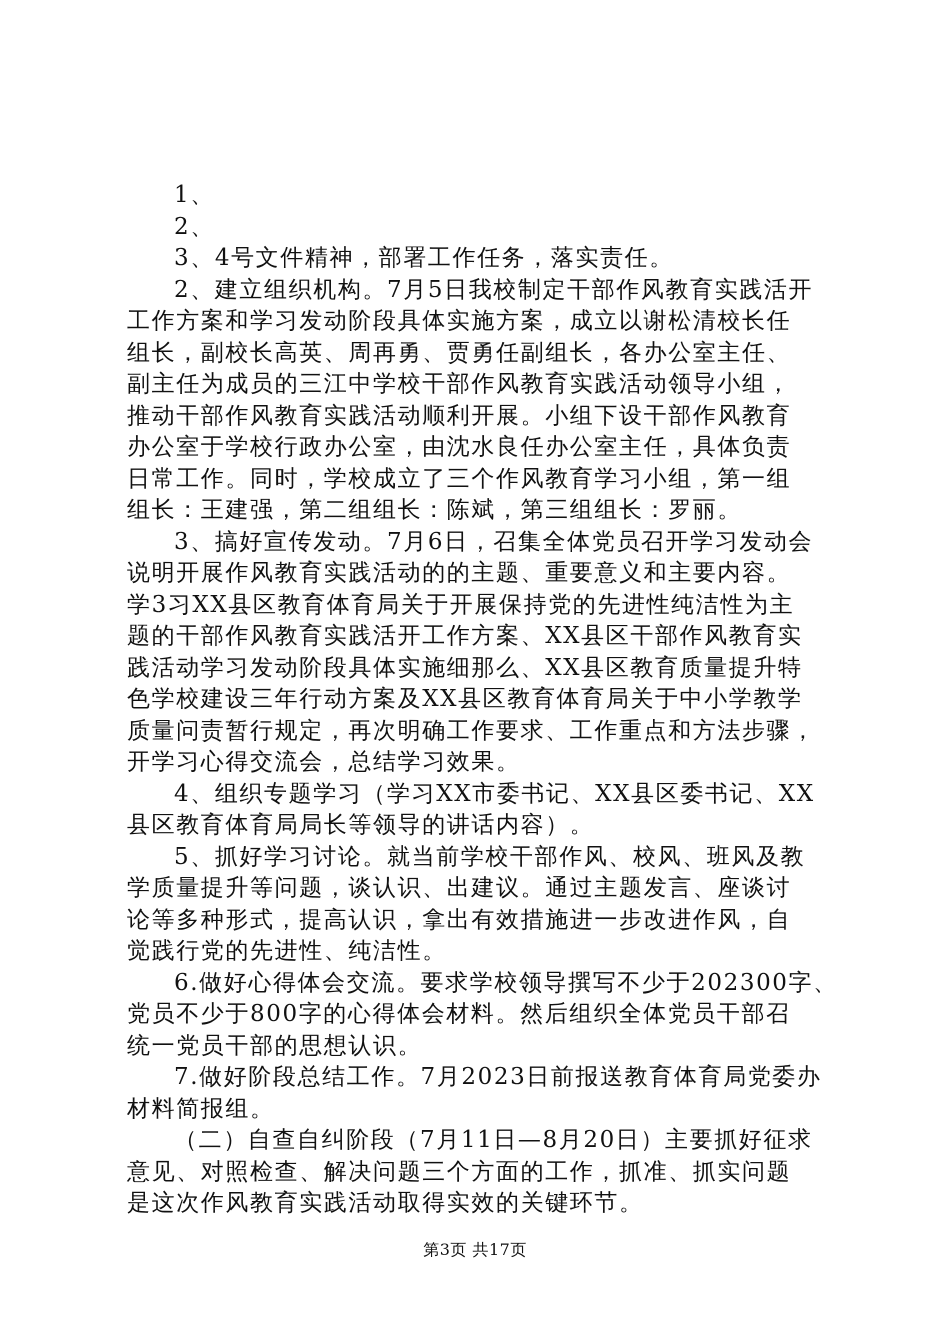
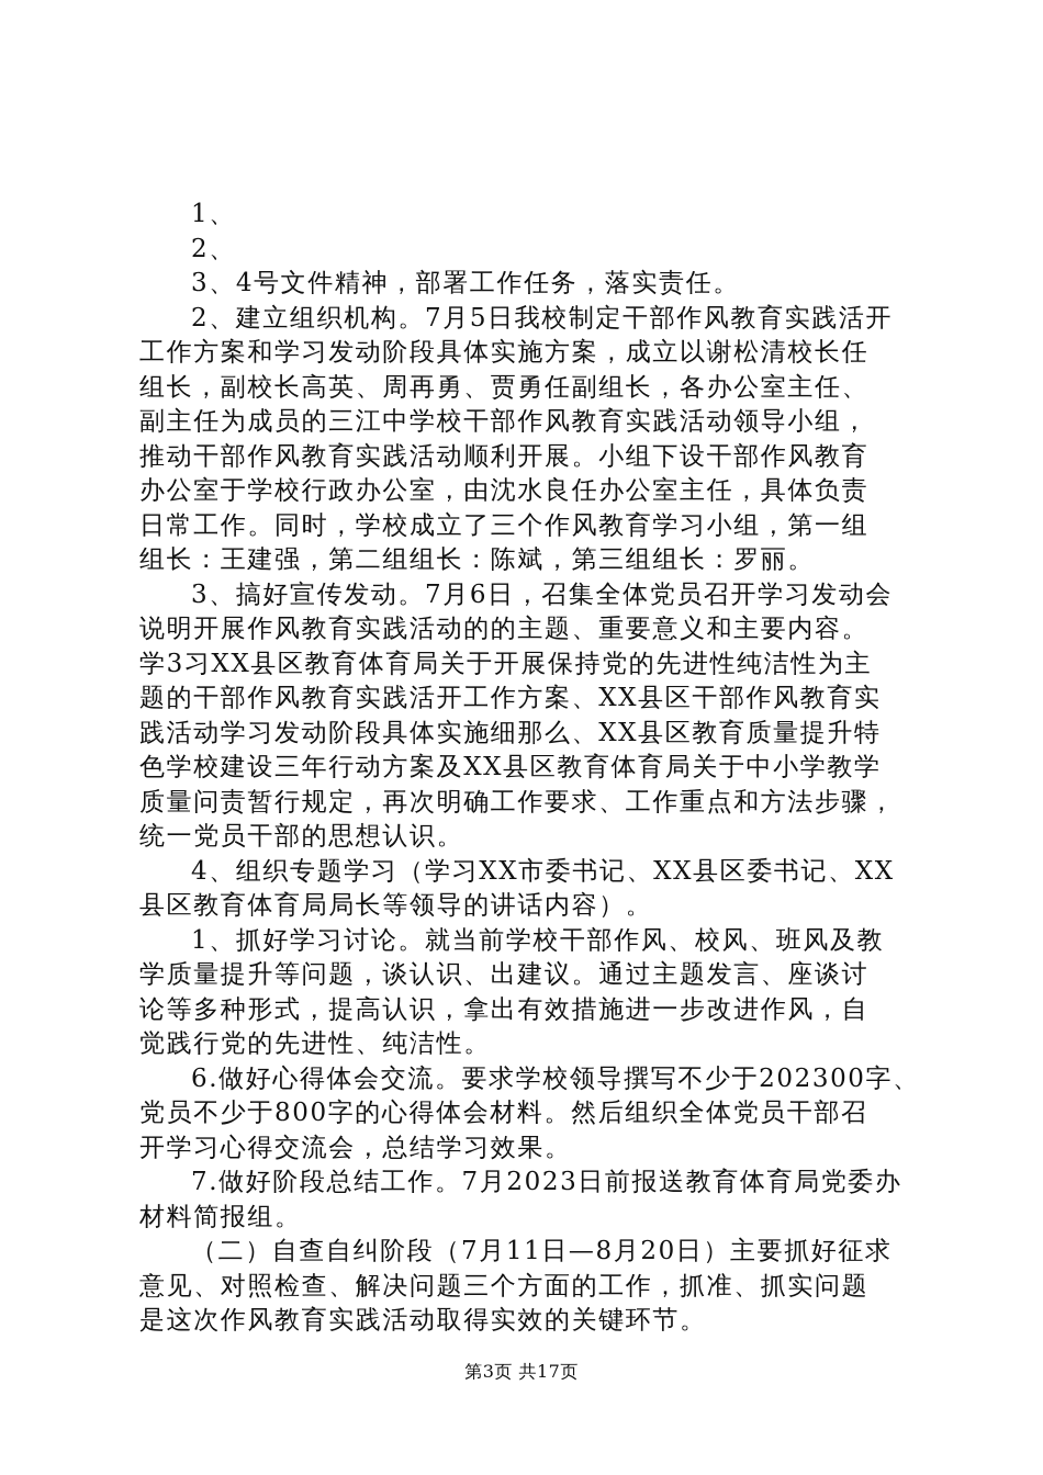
  1、
  2、
  3、4号文件精神，部署工作任务，落实责任。
  2、建立组织机构。7月5日我校制定干部作风教育实践活开
  工作方案和学习发动阶段具体实施方案，成立以谢松清校长任
  组长，副校长高英、周再勇、贾勇任副组长，各办公室主任、
  副主任为成员的三江中学校干部作风教育实践活动领导小组，
  推动干部作风教育实践活动顺利开展。小组下设干部作风教育
  办公室于学校行政办公室，由沈水良任办公室主任，具体负责
  日常工作。同时，学校成立了三个作风教育学习小组，第一组
  组长：王建强，第二组组长：陈斌，第三组组长：罗丽。
  3、搞好宣传发动。7月6日，召集全体党员召开学习发动会
  说明开展作风教育实践活动的的主题、重要意义和主要内容。
  学3习XX县区教育体育局关于开展保持党的先进性纯洁性为主
  题的干部作风教育实践活开工作方案、XX县区干部作风教育实
  践活动学习发动阶段具体实施细那么、XX县区教育质量提升特
  色学校建设三年行动方案及XX县区教育体育局关于中小学教学
  质量问责暂行规定，再次明确工作要求、工作重点和方法步骤，
- 开学习心得交流会，总结学习效果。
+ 统一党员干部的思想认识。
  4、组织专题学习（学习XX市委书记、XX县区委书记、XX
  县区教育体育局局长等领导的讲话内容）。
- 5、抓好学习讨论。就当前学校干部作风、校风、班风及教
+ 1、抓好学习讨论。就当前学校干部作风、校风、班风及教
  学质量提升等问题，谈认识、出建议。通过主题发言、座谈讨
  论等多种形式，提高认识，拿出有效措施进一步改进作风，自
  觉践行党的先进性、纯洁性。
  6.做好心得体会交流。要求学校领导撰写不少于202300字、
  党员不少于800字的心得体会材料。然后组织全体党员干部召
- 统一党员干部的思想认识。
+ 开学习心得交流会，总结学习效果。
  7.做好阶段总结工作。7月2023日前报送教育体育局党委办
  材料简报组。
  （二）自查自纠阶段（7月11日—8月20日）主要抓好征求
  意见、对照检查、解决问题三个方面的工作，抓准、抓实问题
  是这次作风教育实践活动取得实效的关键环节。
  第3页 共17页
